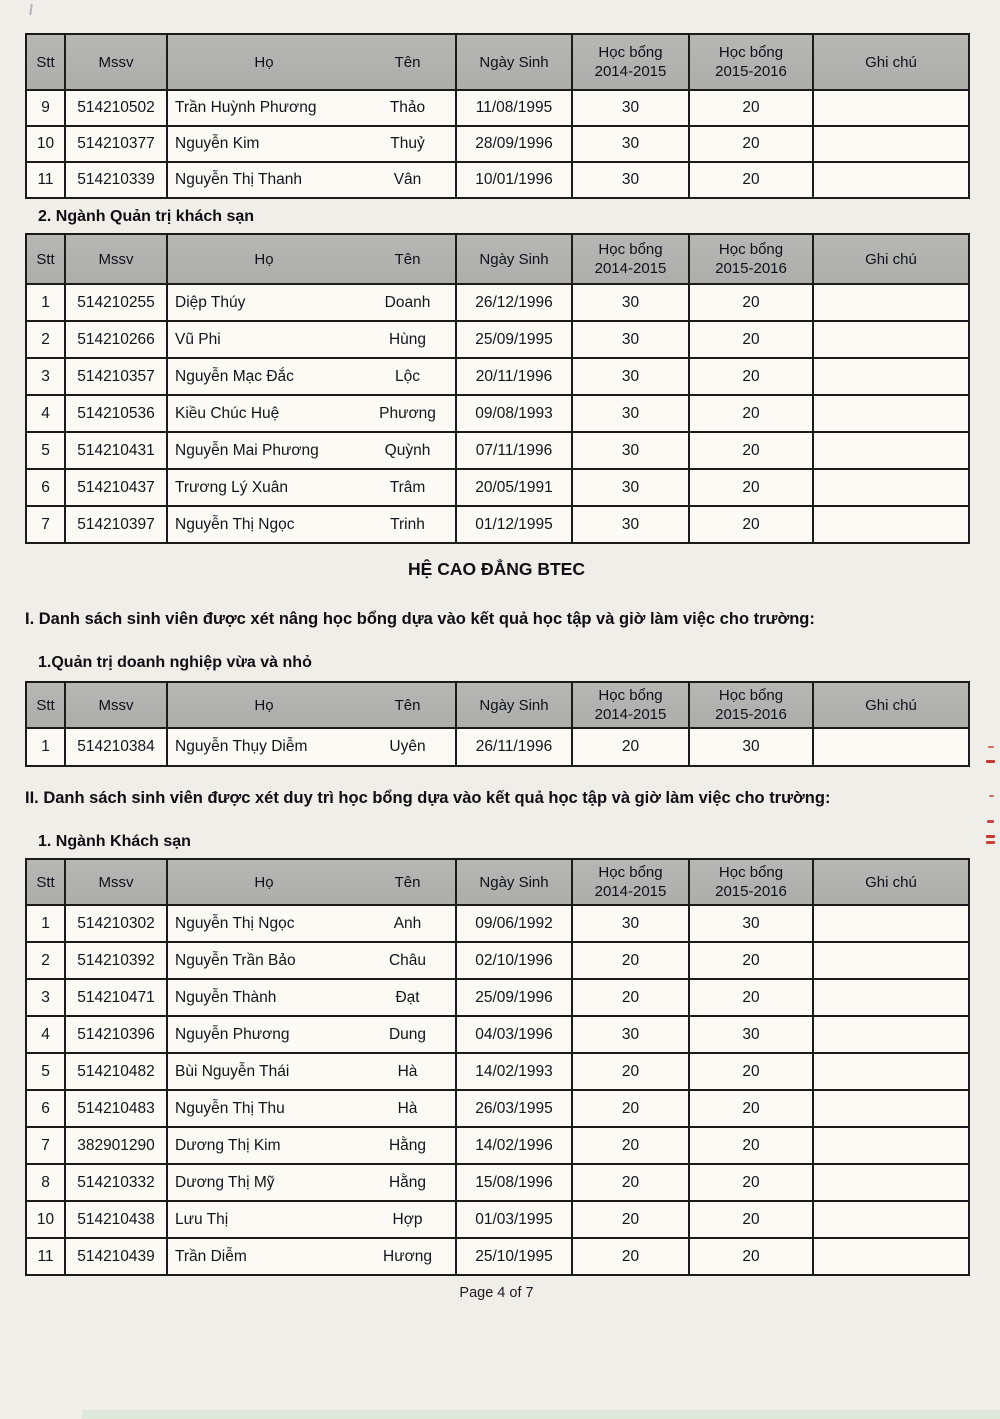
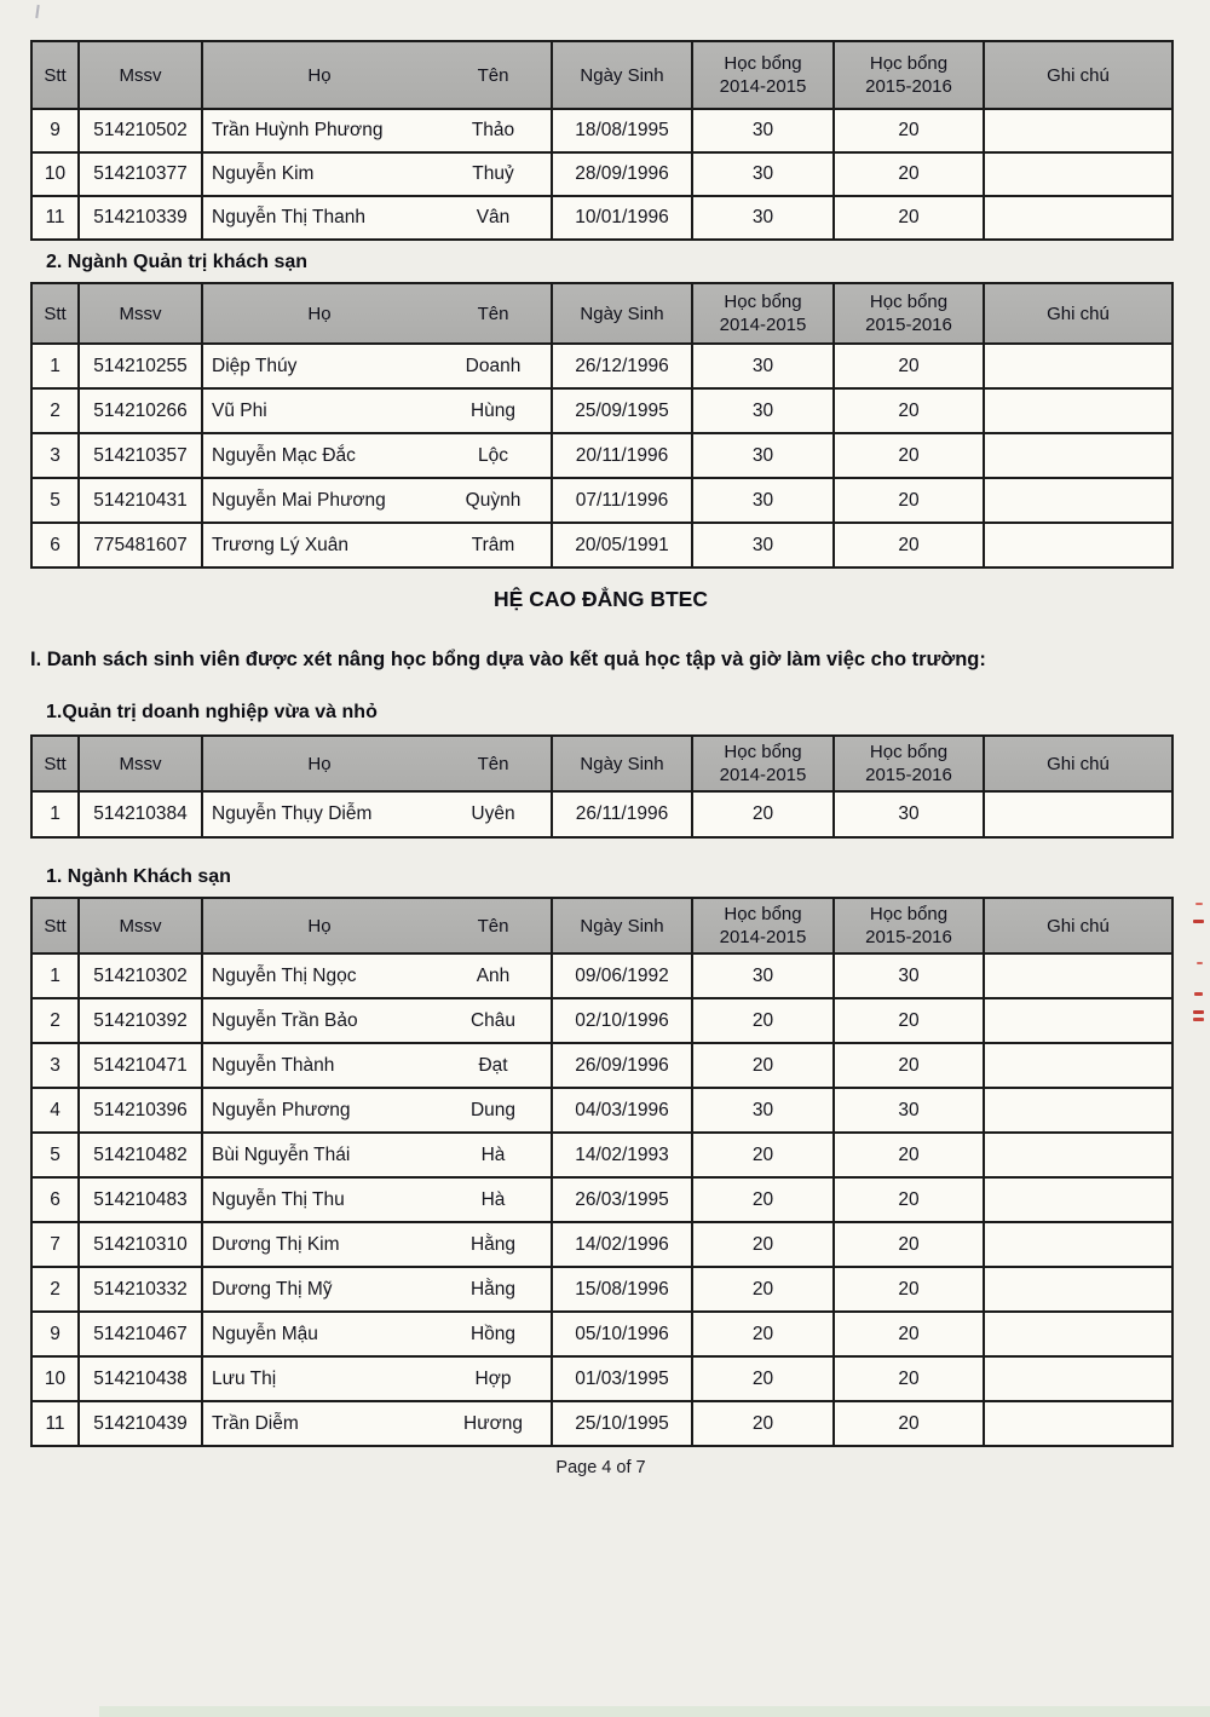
  Stt	Mssv	Họ Tên	Ngày Sinh	Học bổng2014-2015	Học bổng2015-2016	Ghi chú
- 9	514210502	Trần Huỳnh Phương Thảo	11/08/1995	30	20
+ 9	514210502	Trần Huỳnh Phương Thảo	18/08/1995	30	20
  10	514210377	Nguyễn Kim Thuỷ	28/09/1996	30	20
  11	514210339	Nguyễn Thị Thanh Vân	10/01/1996	30	20
  2. Ngành Quản trị khách sạn
  Stt	Mssv	Họ Tên	Ngày Sinh	Học bổng2014-2015	Học bổng2015-2016	Ghi chú
  1	514210255	Diệp Thúy Doanh	26/12/1996	30	20
  2	514210266	Vũ Phi Hùng	25/09/1995	30	20
  3	514210357	Nguyễn Mạc Đắc Lộc	20/11/1996	30	20
- 4	514210536	Kiều Chúc Huệ Phương	09/08/1993	30	20
  5	514210431	Nguyễn Mai Phương Quỳnh	07/11/1996	30	20
- 6	514210437	Trương Lý Xuân Trâm	20/05/1991	30	20
+ 6	775481607	Trương Lý Xuân Trâm	20/05/1991	30	20
- 7	514210397	Nguyễn Thị Ngọc Trinh	01/12/1995	30	20
  HỆ CAO ĐẲNG BTEC
  I. Danh sách sinh viên được xét nâng học bổng dựa vào kết quả học tập và giờ làm việc cho trường:
  1.Quản trị doanh nghiệp vừa và nhỏ
  Stt	Mssv	Họ Tên	Ngày Sinh	Học bổng2014-2015	Học bổng2015-2016	Ghi chú
  1	514210384	Nguyễn Thụy Diễm Uyên	26/11/1996	20	30
- II. Danh sách sinh viên được xét duy trì học bổng dựa vào kết quả học tập và giờ làm việc cho trường:
  1. Ngành Khách sạn
  Stt	Mssv	Họ Tên	Ngày Sinh	Học bổng2014-2015	Học bổng2015-2016	Ghi chú
  1	514210302	Nguyễn Thị Ngọc Anh	09/06/1992	30	30
  2	514210392	Nguyễn Trần Bảo Châu	02/10/1996	20	20
- 3	514210471	Nguyễn Thành Đạt	25/09/1996	20	20
+ 3	514210471	Nguyễn Thành Đạt	26/09/1996	20	20
  4	514210396	Nguyễn Phương Dung	04/03/1996	30	30
  5	514210482	Bùi Nguyễn Thái Hà	14/02/1993	20	20
  6	514210483	Nguyễn Thị Thu Hà	26/03/1995	20	20
- 7	382901290	Dương Thị Kim Hằng	14/02/1996	20	20
+ 7	514210310	Dương Thị Kim Hằng	14/02/1996	20	20
- 8	514210332	Dương Thị Mỹ Hằng	15/08/1996	20	20
+ 2	514210332	Dương Thị Mỹ Hằng	15/08/1996	20	20
+ 9	514210467	Nguyễn Mậu Hồng	05/10/1996	20	20
  10	514210438	Lưu Thị Hợp	01/03/1995	20	20
  11	514210439	Trần Diễm Hương	25/10/1995	20	20
  Page 4 of 7
